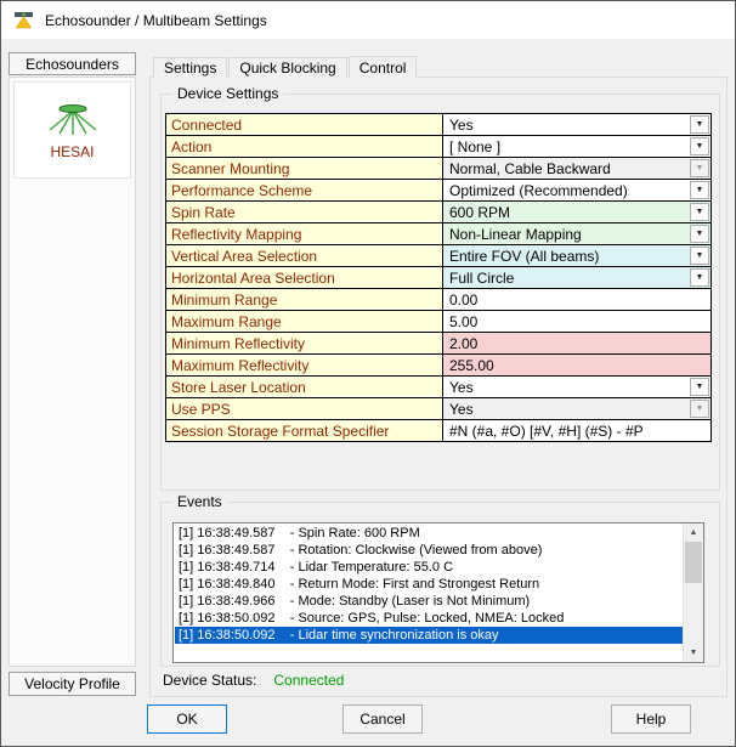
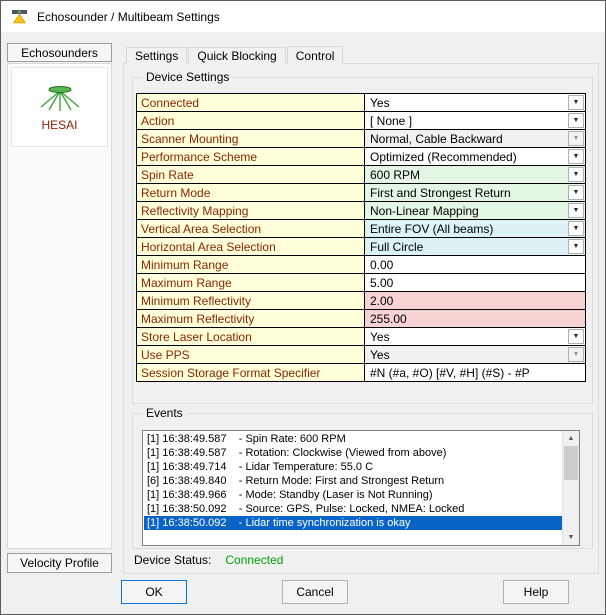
  Echosounder / Multibeam Settings
  Echosounders
  HESAI
  Velocity Profile
  Settings
  Quick Blocking
  Control
  Device Settings
  Connected
  Yes
  Action
  [ None ]
  Scanner Mounting
  Normal, Cable Backward
  Performance Scheme
  Optimized (Recommended)
  Spin Rate
  600 RPM
+ Return Mode
+ First and Strongest Return
  Reflectivity Mapping
  Non-Linear Mapping
  Vertical Area Selection
  Entire FOV (All beams)
  Horizontal Area Selection
  Full Circle
  Minimum Range
  0.00
  Maximum Range
  5.00
  Minimum Reflectivity
  2.00
  Maximum Reflectivity
  255.00
  Store Laser Location
  Yes
  Use PPS
  Yes
  Session Storage Format Specifier
  #N (#a, #O) [#V, #H] (#S) - #P
  Events
  [1] 16:38:49.587 - Spin Rate: 600 RPM
  [1] 16:38:49.587 - Rotation: Clockwise (Viewed from above)
  [1] 16:38:49.714 - Lidar Temperature: 55.0 C
- [1] 16:38:49.840 - Return Mode: First and Strongest Return
+ [6] 16:38:49.840 - Return Mode: First and Strongest Return
- [1] 16:38:49.966 - Mode: Standby (Laser is Not Minimum)
+ [1] 16:38:49.966 - Mode: Standby (Laser is Not Running)
  [1] 16:38:50.092 - Source: GPS, Pulse: Locked, NMEA: Locked
  [1] 16:38:50.092 - Lidar time synchronization is okay
  Device Status:
  Connected
  OK
  Cancel
  Help
